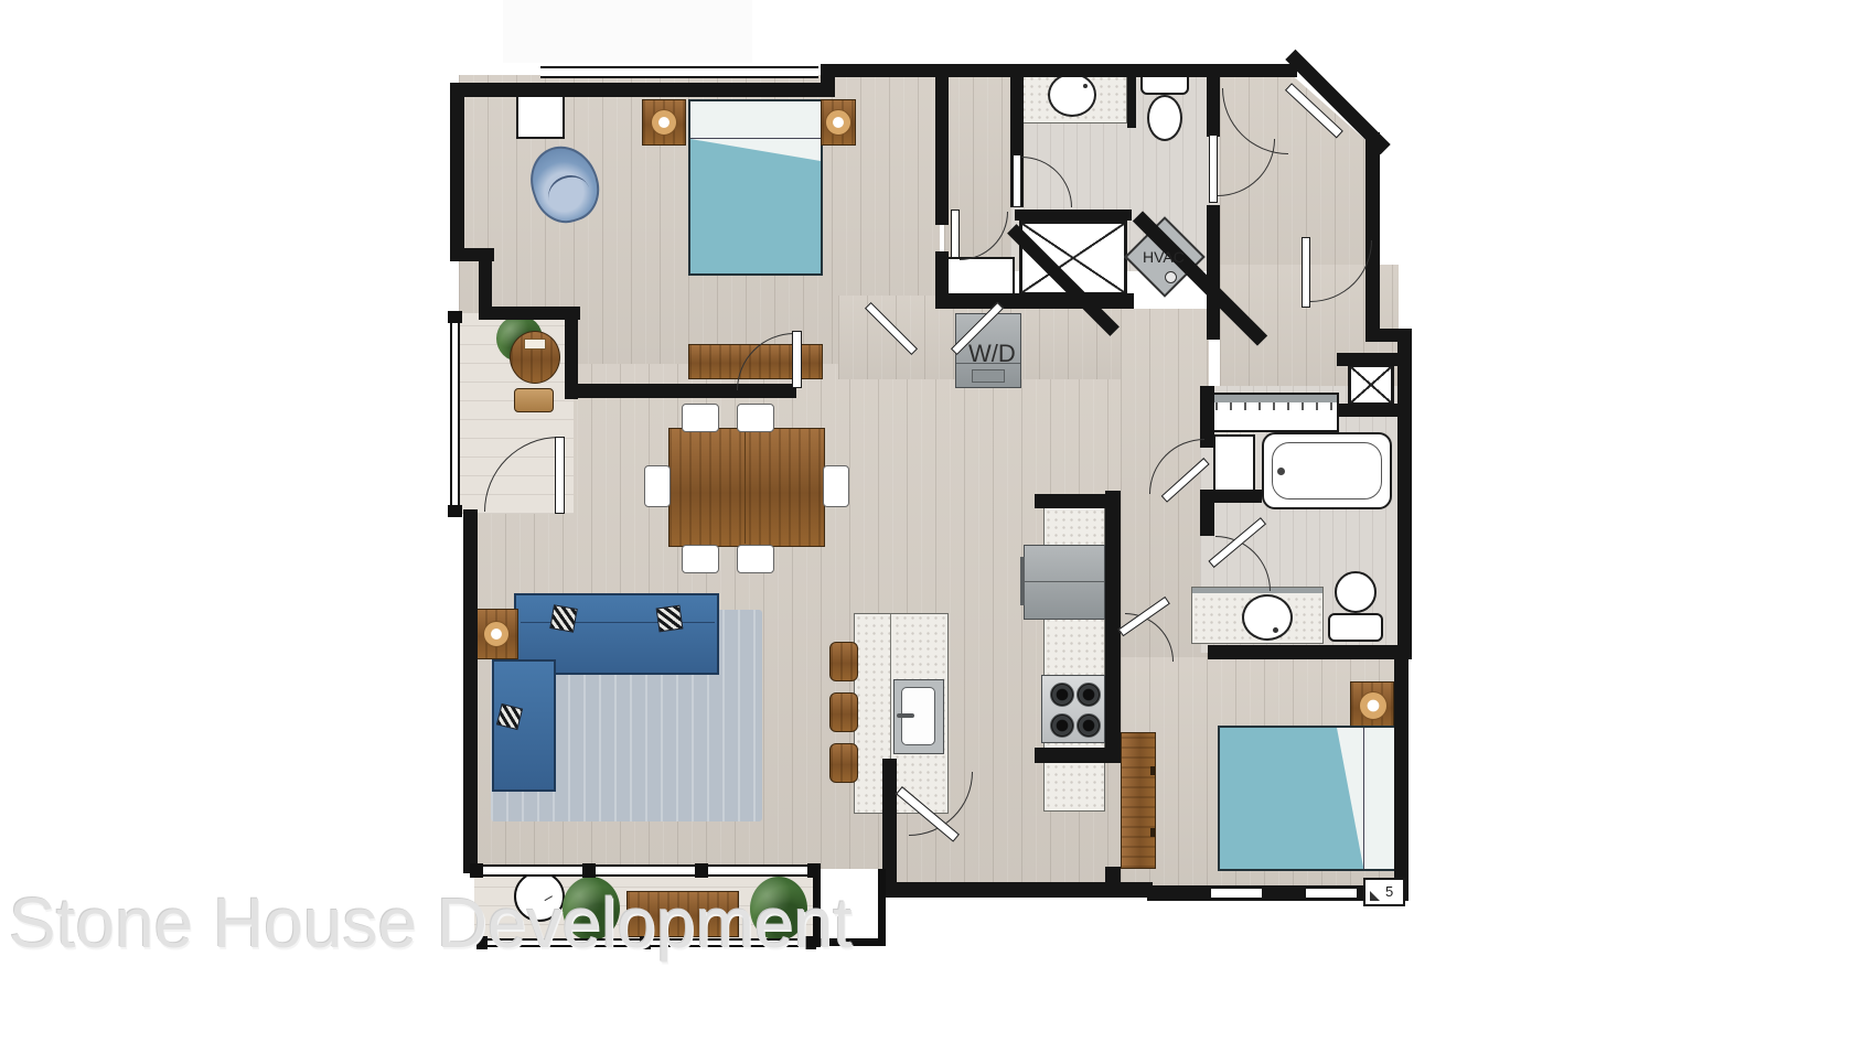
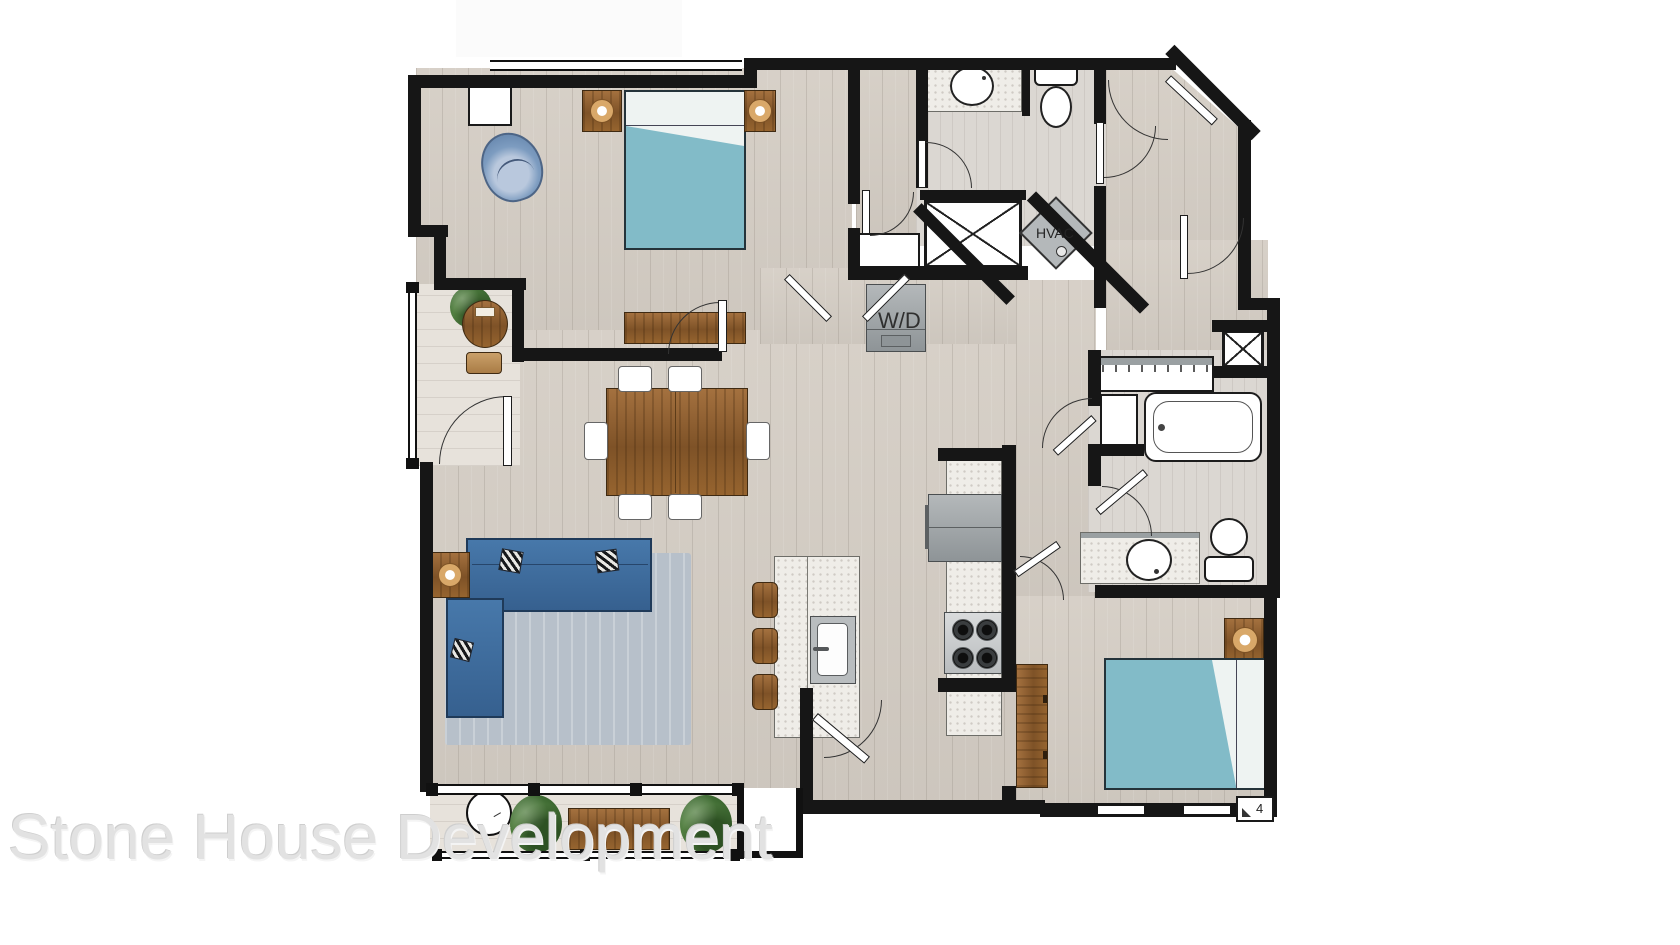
  W/D
  HVAC
- 5
+ 4
  Stone House Development
